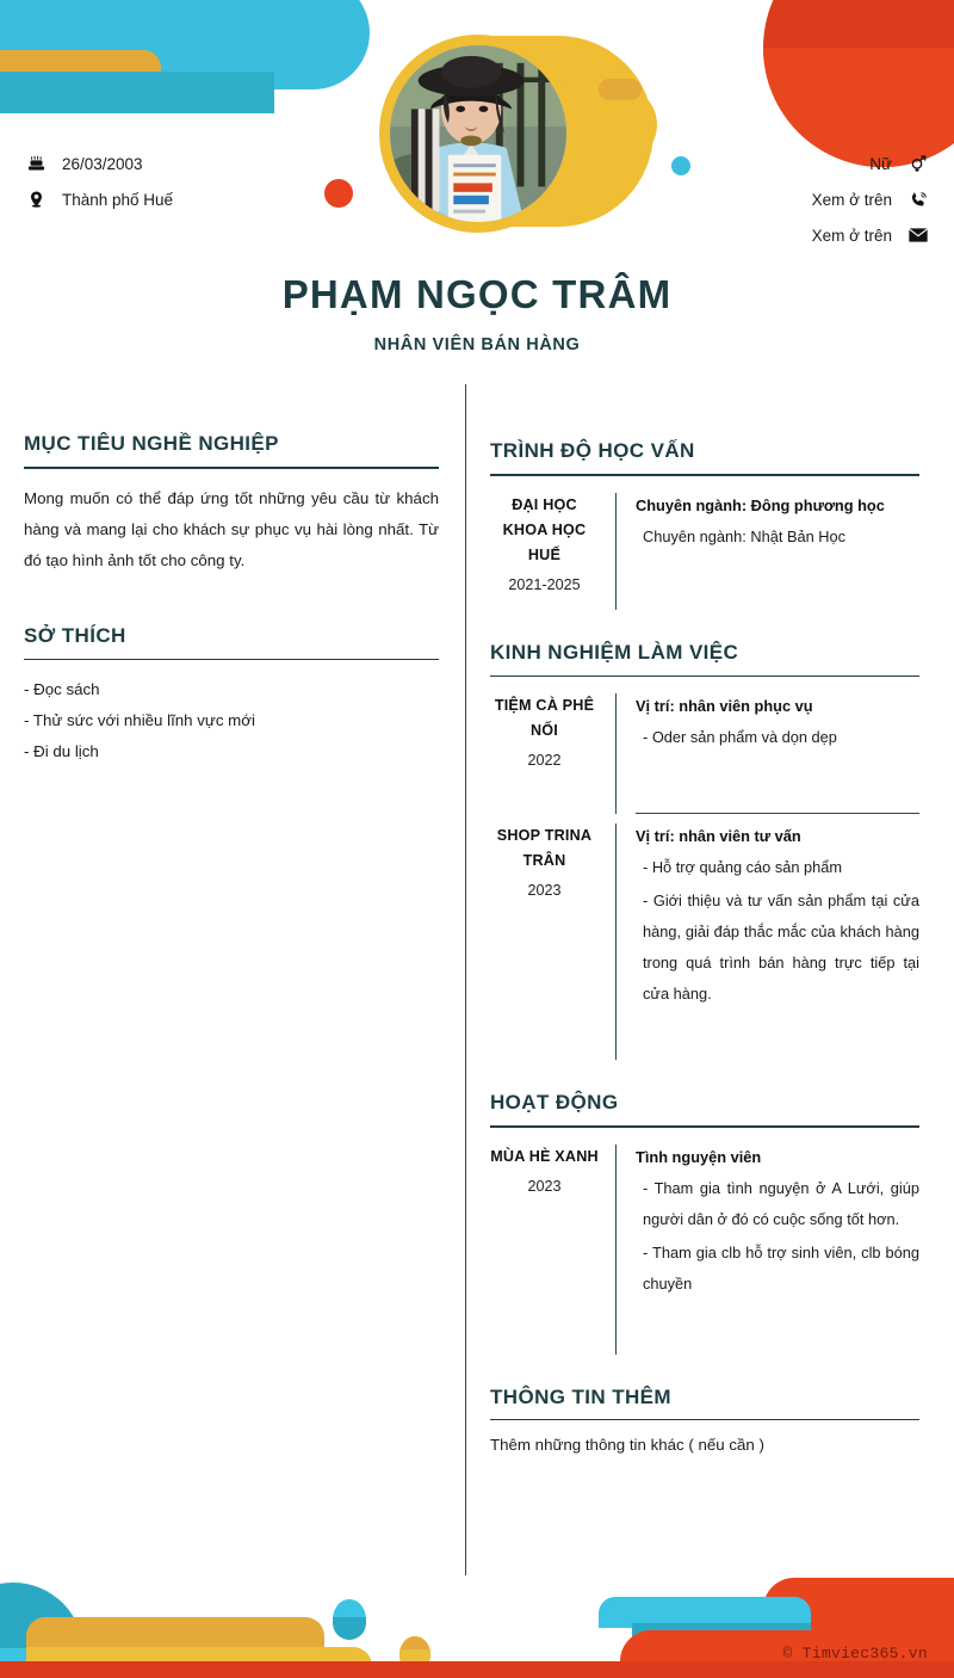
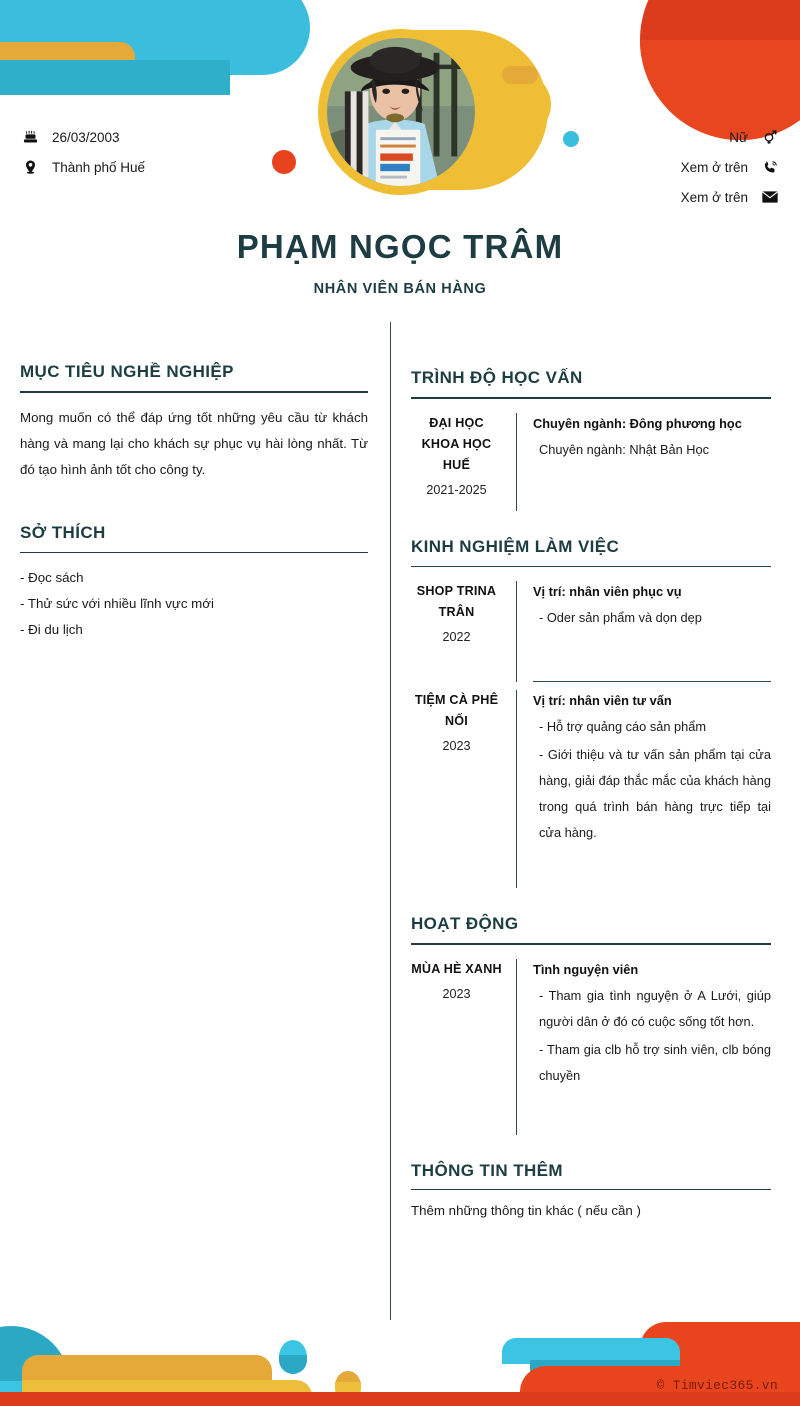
  26/03/2003
  Thành phố Huế
  Nữ
  Xem ở trên
  Xem ở trên
  PHẠM NGỌC TRÂM
  NHÂN VIÊN BÁN HÀNG
  MỤC TIÊU NGHỀ NGHIỆP
  Mong muốn có thể đáp ứng tốt những yêu cầu từ khách hàng và mang lại cho khách sự phục vụ hài lòng nhất. Từ đó tạo hình ảnh tốt cho công ty.
  SỞ THÍCH
  - Đọc sách
  - Thử sức với nhiều lĩnh vực mới
  - Đi du lịch
  TRÌNH ĐỘ HỌC VẤN
  ĐẠI HỌC KHOA HỌC HUẾ
  2021-2025
  Chuyên ngành: Đông phương học
  Chuyên ngành: Nhật Bản Học
  KINH NGHIỆM LÀM VIỆC
- TIỆM CÀ PHÊ NỐI
+ SHOP TRINA TRÂN
  2022
  Vị trí: nhân viên phục vụ
  - Oder sản phẩm và dọn dẹp
- SHOP TRINA TRÂN
+ TIỆM CÀ PHÊ NỐI
  2023
  Vị trí: nhân viên tư vấn
  - Hỗ trợ quảng cáo sản phẩm
  - Giới thiệu và tư vấn sản phẩm tại cửa hàng, giải đáp thắc mắc của khách hàng trong quá trình bán hàng trực tiếp tại cửa hàng.
  HOẠT ĐỘNG
  MÙA HÈ XANH
  2023
  Tình nguyện viên
  - Tham gia tình nguyện ở A Lưới, giúp người dân ở đó có cuộc sống tốt hơn.
  - Tham gia clb hỗ trợ sinh viên, clb bóng chuyền
  THÔNG TIN THÊM
  Thêm những thông tin khác ( nếu cần )
  © Timviec365.vn
